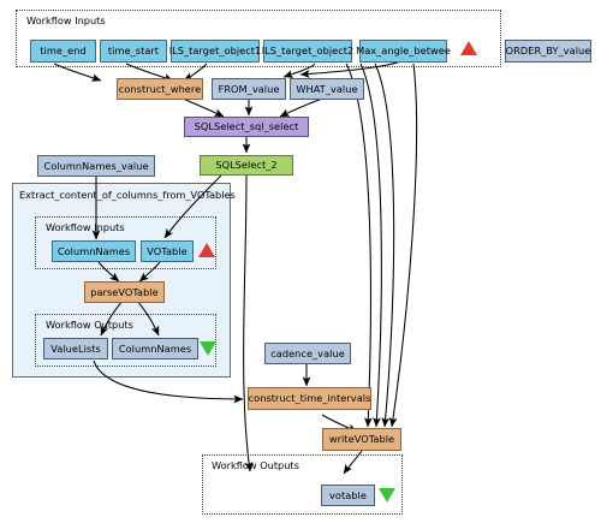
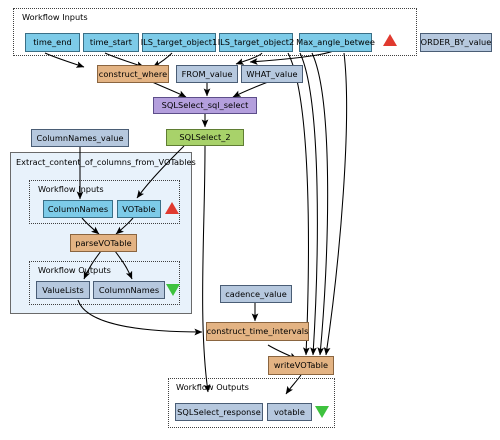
  Workflow Inputs
  Extract_content_of_columns_from_VOTables
  Workflow Inputs
  Workflow Outputs
  Workflow Outputs
  time_end
  time_start
  ILS_target_object1
  ILS_target_object2
  Max_angle_betwee
  ORDER_BY_value
  construct_where
  FROM_value
  WHAT_value
  SQLSelect_sql_select
  SQLSelect_2
  ColumnNames_value
  ColumnNames
  VOTable
  parseVOTable
  ValueLists
  ColumnNames
  cadence_value
  construct_time_intervals
  writeVOTable
+ SQLSelect_response
  votable
